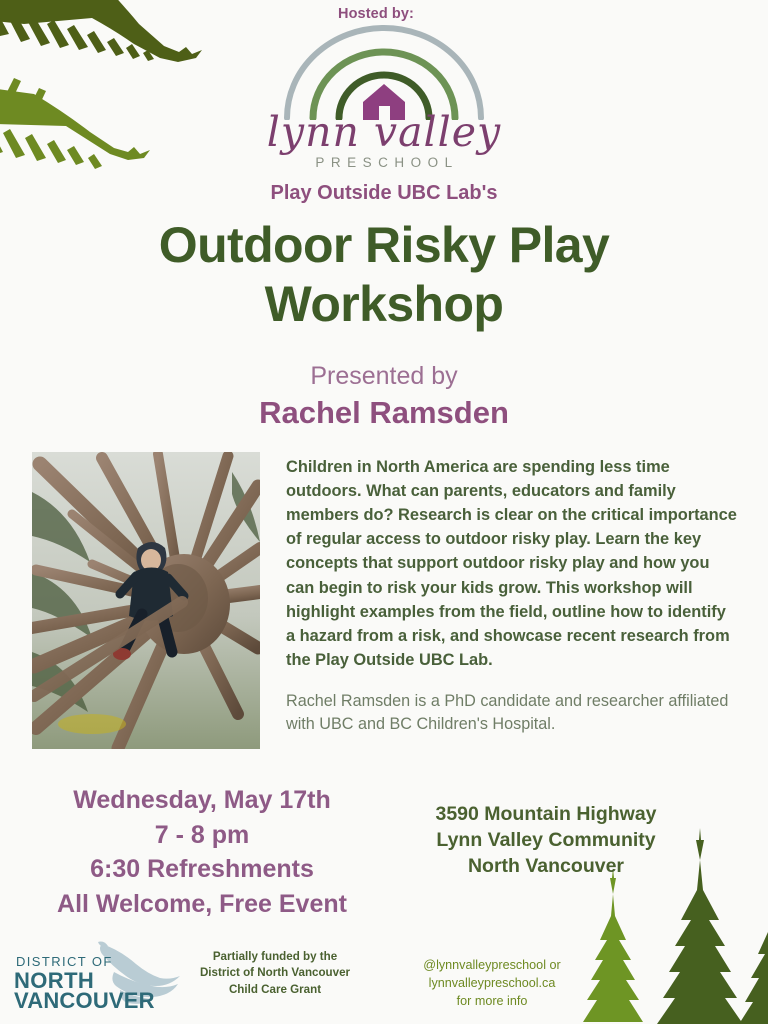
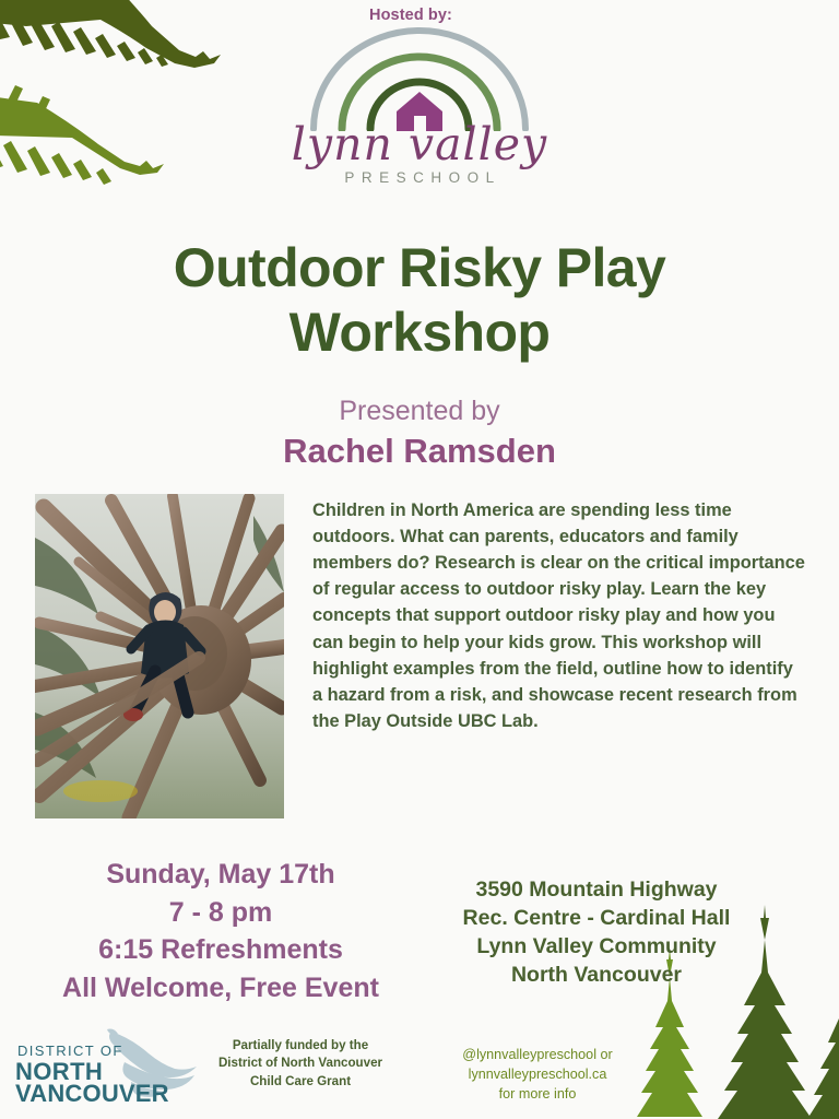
  Hosted by:
  lynn valley
  PRESCHOOL
- Play Outside UBC Lab's
  Outdoor Risky Play
  Workshop
  Presented by
  Rachel Ramsden
- Children in North America are spending less time outdoors. What can parents, educators and family members do? Research is clear on the critical importance of regular access to outdoor risky play. Learn the key concepts that support outdoor risky play and how you can begin to risk your kids grow. This workshop will highlight examples from the field, outline how to identify a hazard from a risk, and showcase recent research from the Play Outside UBC Lab.
+ Children in North America are spending less time outdoors. What can parents, educators and family members do? Research is clear on the critical importance of regular access to outdoor risky play. Learn the key concepts that support outdoor risky play and how you can begin to help your kids grow. This workshop will highlight examples from the field, outline how to identify a hazard from a risk, and showcase recent research from the Play Outside UBC Lab.
- Rachel Ramsden is a PhD candidate and researcher affiliated with UBC and BC Children's Hospital.
- Wednesday, May 17th
+ Sunday, May 17th
  7 - 8 pm
- 6:30 Refreshments
+ 6:15 Refreshments
  All Welcome, Free Event
  3590 Mountain Highway
+ Rec. Centre - Cardinal Hall
  Lynn Valley Community
  North Vancouver
  DISTRICT OF
  NORTH
  VANCOUVER
  Partially funded by the
  District of North Vancouver
  Child Care Grant
  @lynnvalleypreschool or
  lynnvalleypreschool.ca
  for more info
